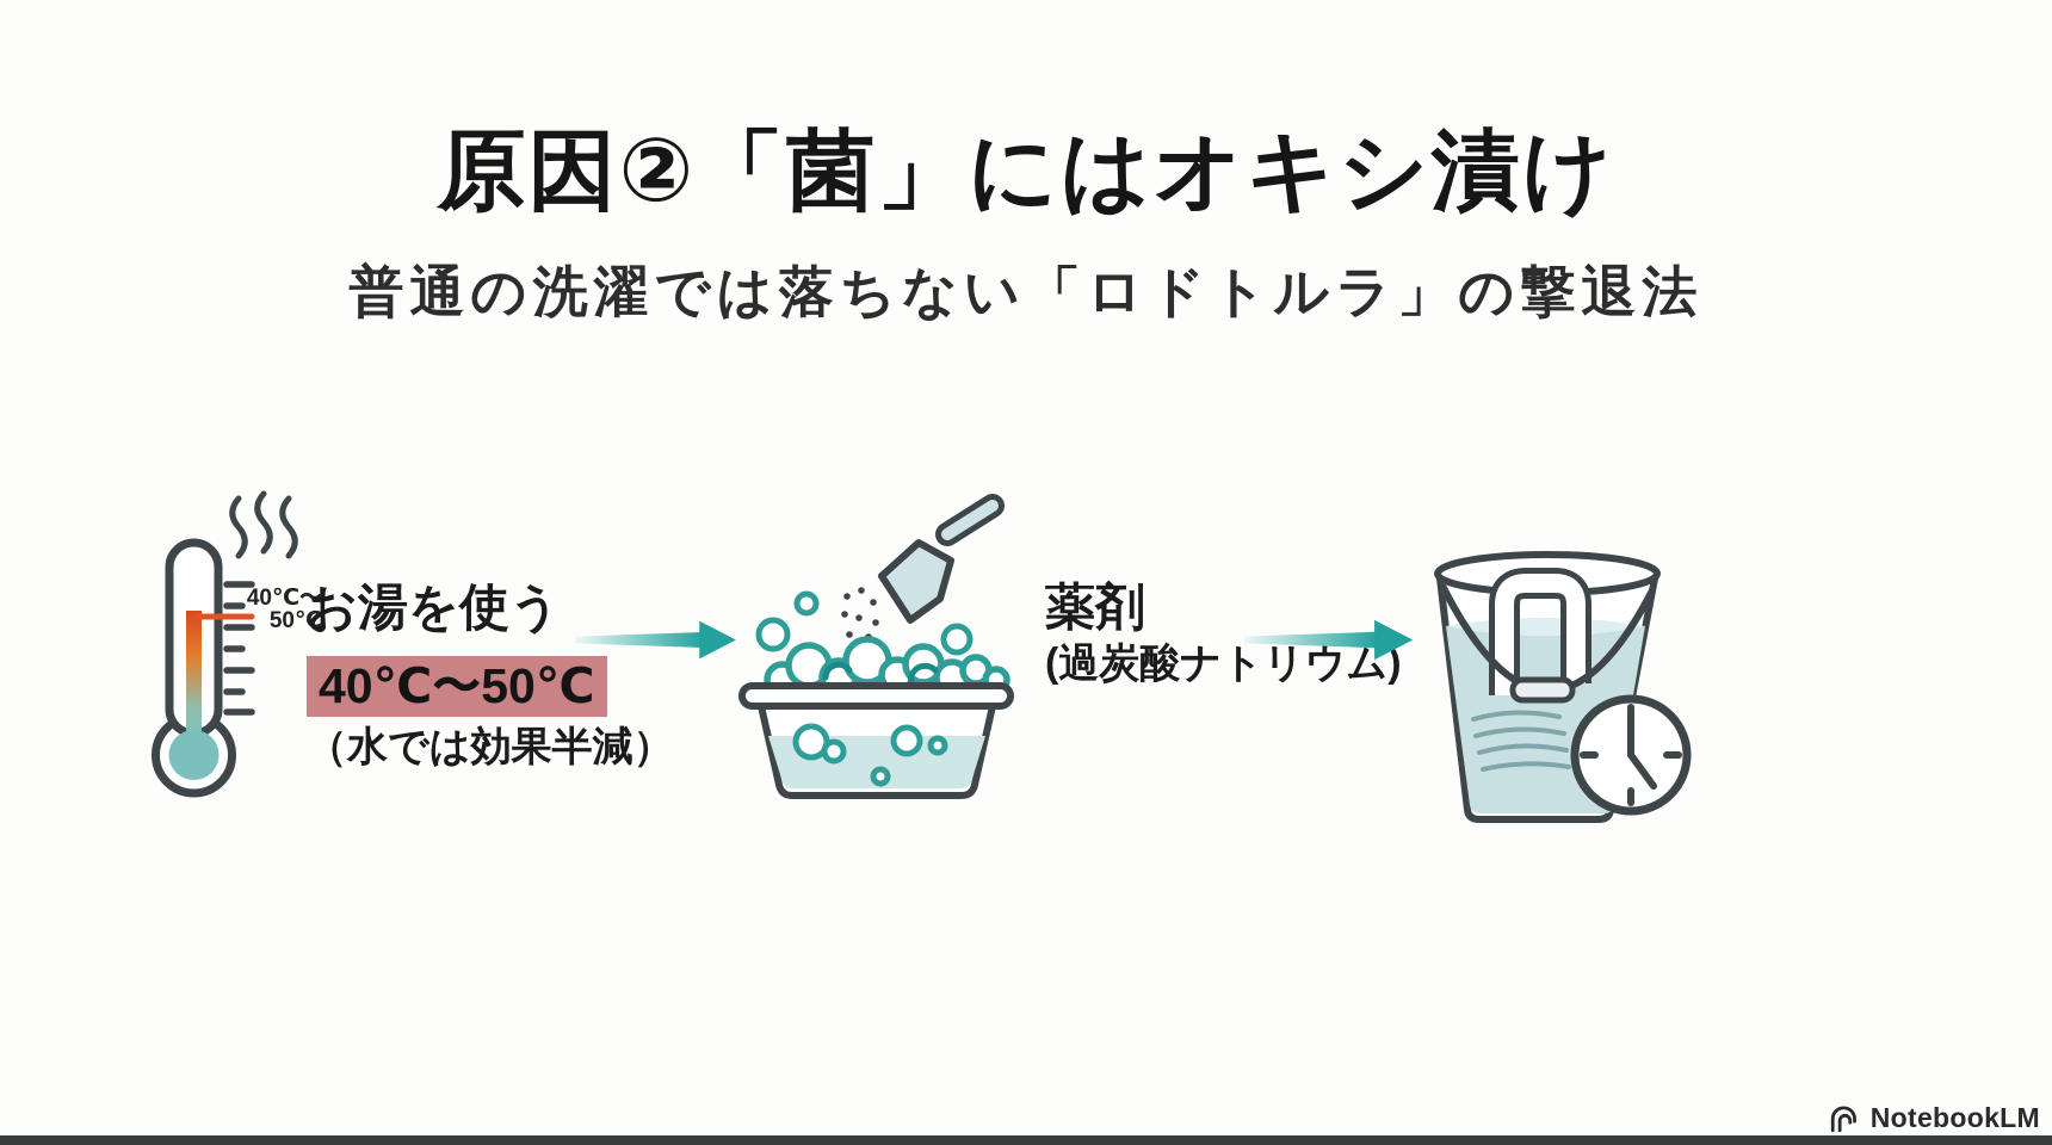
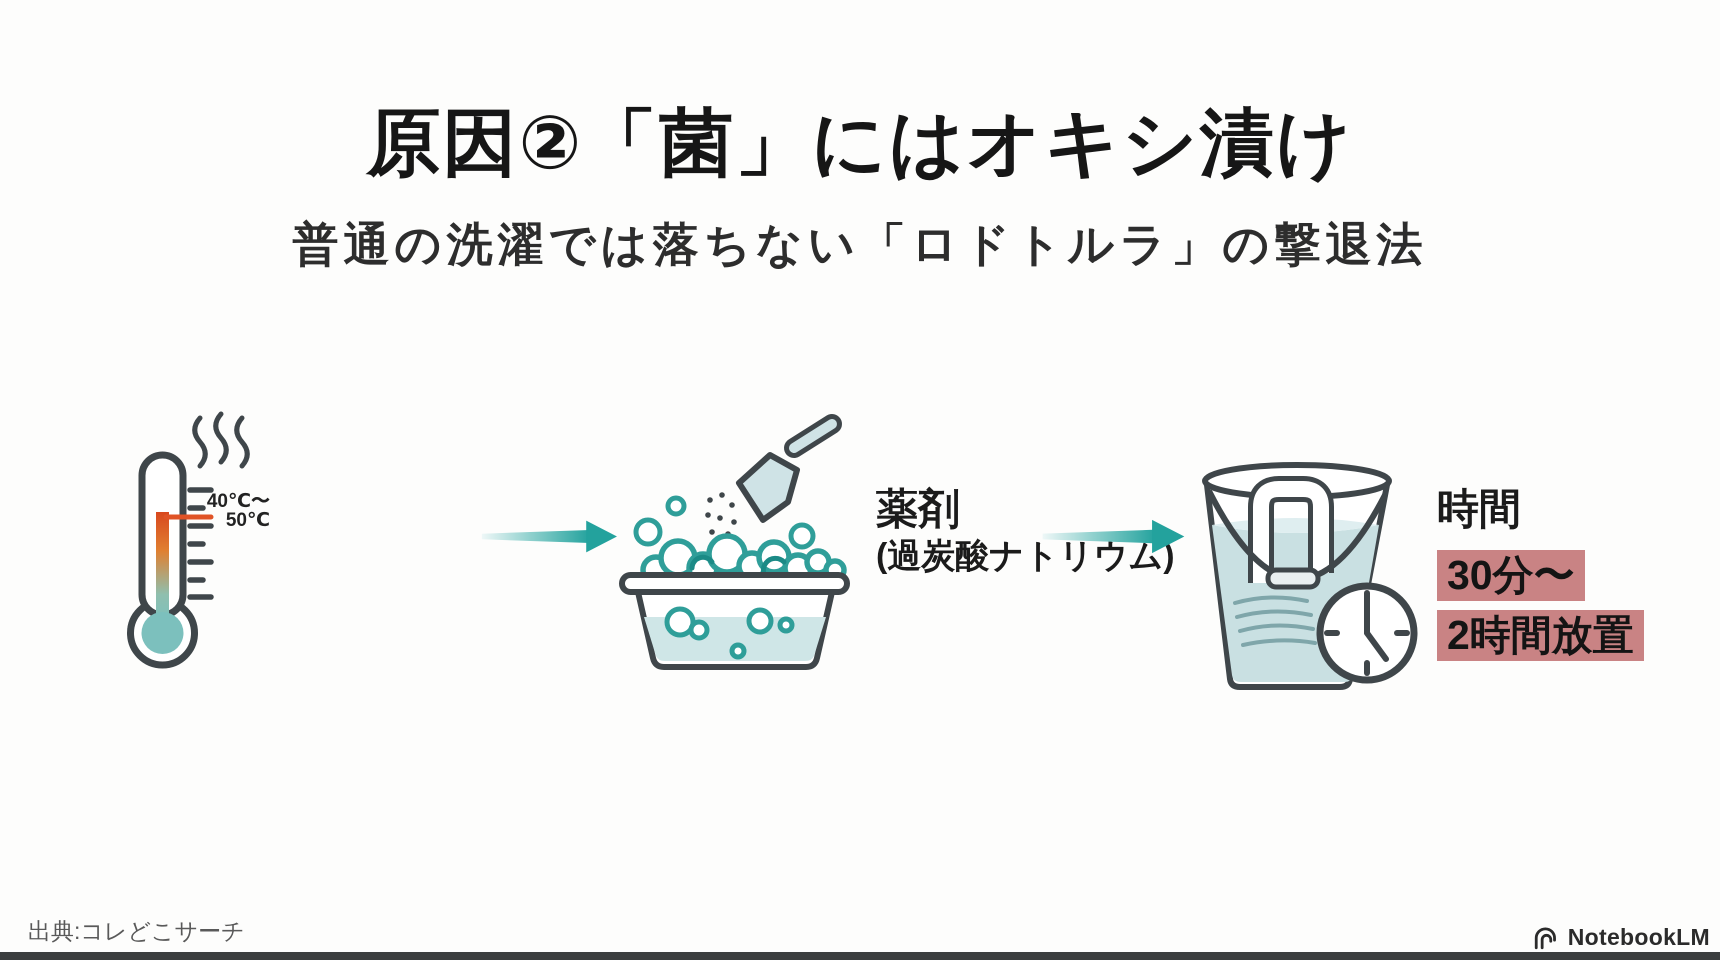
  原因②「菌」にはオキシ漬け
  普通の洗濯では落ちない「ロドトルラ」の撃退法
  40℃〜
  50℃
- お湯を使う
- 40℃〜50℃
- （水では効果半減）
  薬剤
  (過炭酸ナトリウム)
+ 時間
+ 30分〜
+ 2時間放置
+ 出典:コレどこサーチ
  NotebookLM
